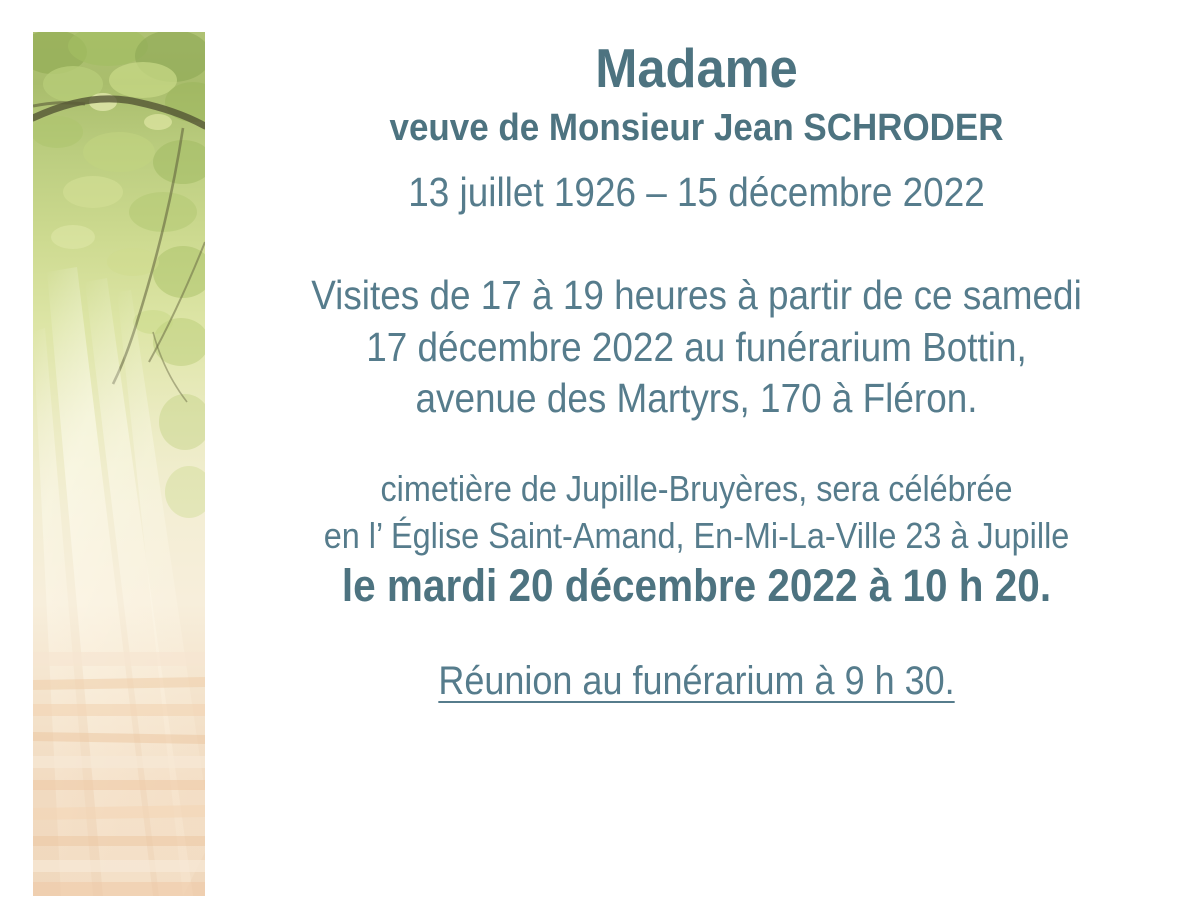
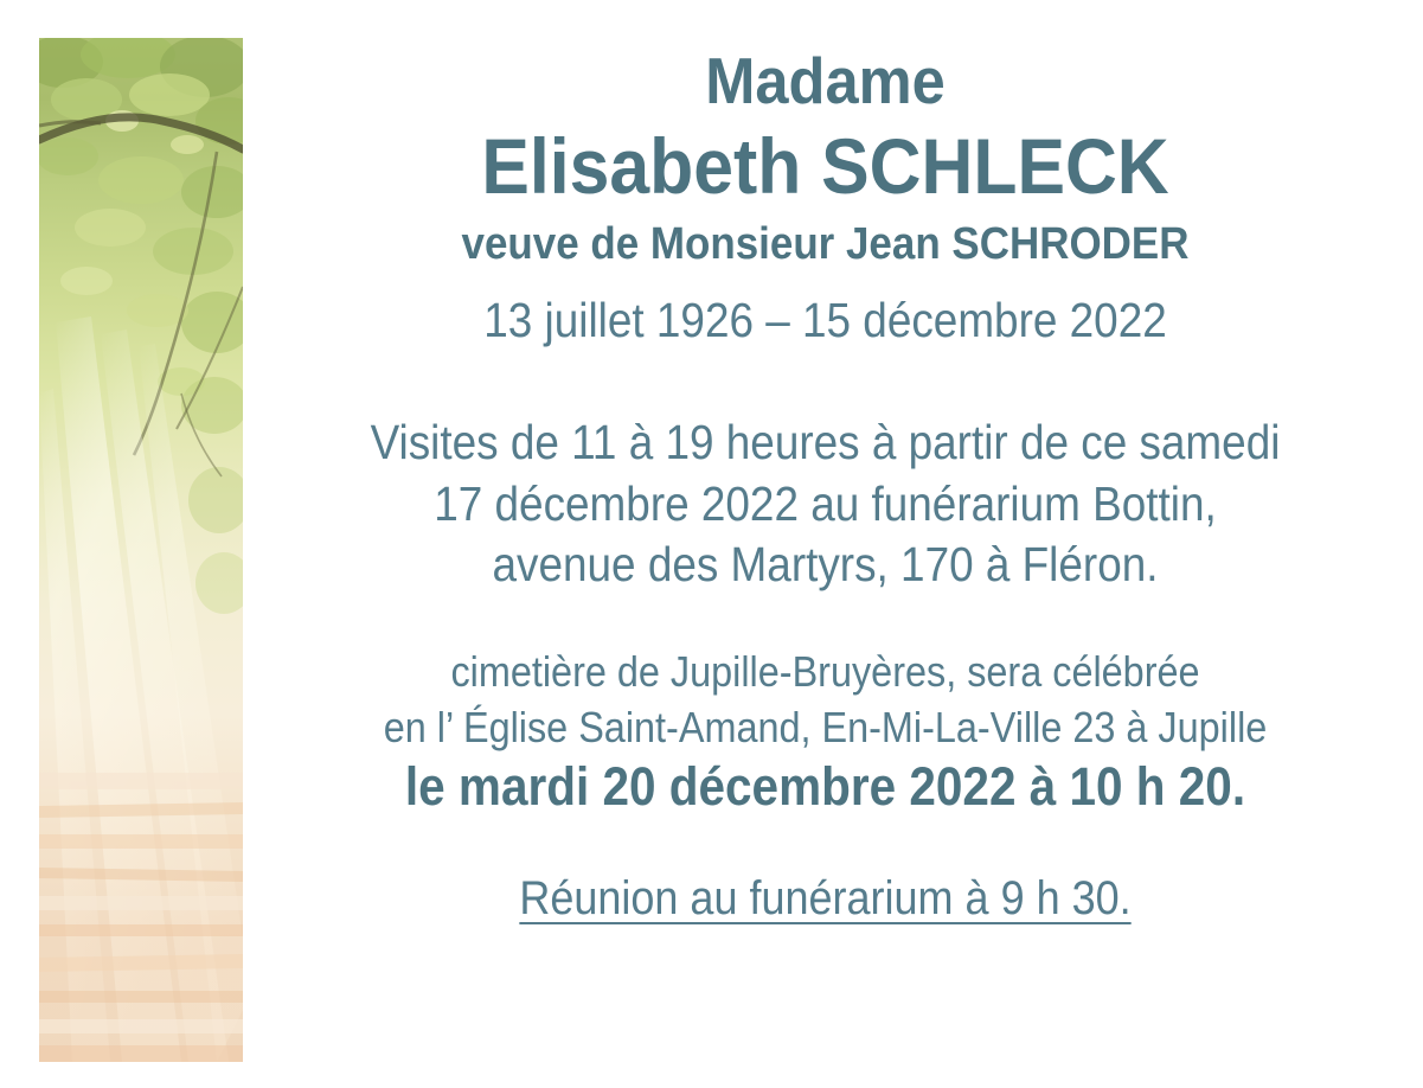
  Madame
+ Elisabeth SCHLECK
  veuve de Monsieur Jean SCHRODER
  13 juillet 1926 – 15 décembre 2022
- Visites de 17 à 19 heures à partir de ce samedi
+ Visites de 11 à 19 heures à partir de ce samedi
  17 décembre 2022 au funérarium Bottin,
  avenue des Martyrs, 170 à Fléron.
  cimetière de Jupille-Bruyères, sera célébrée
  en l’ Église Saint-Amand, En-Mi-La-Ville 23 à Jupille
  le mardi 20 décembre 2022 à 10 h 20.
  Réunion au funérarium à 9 h 30.
